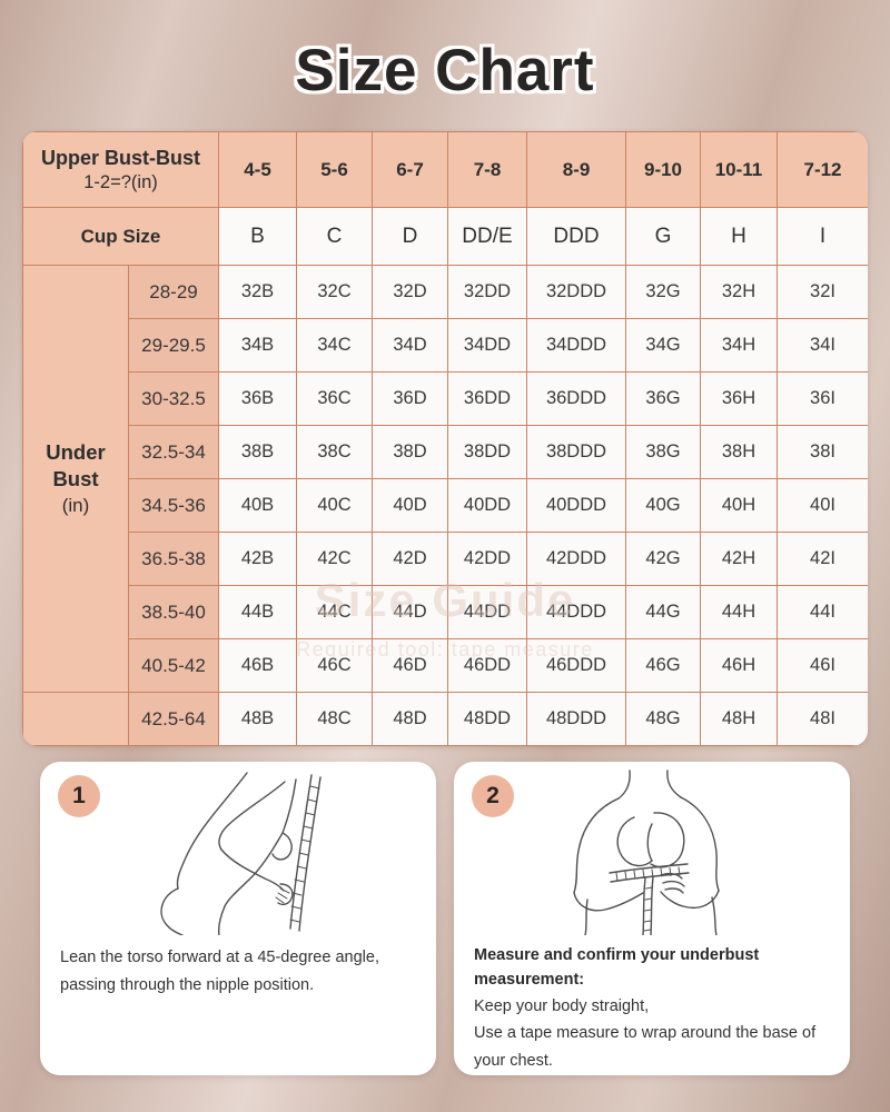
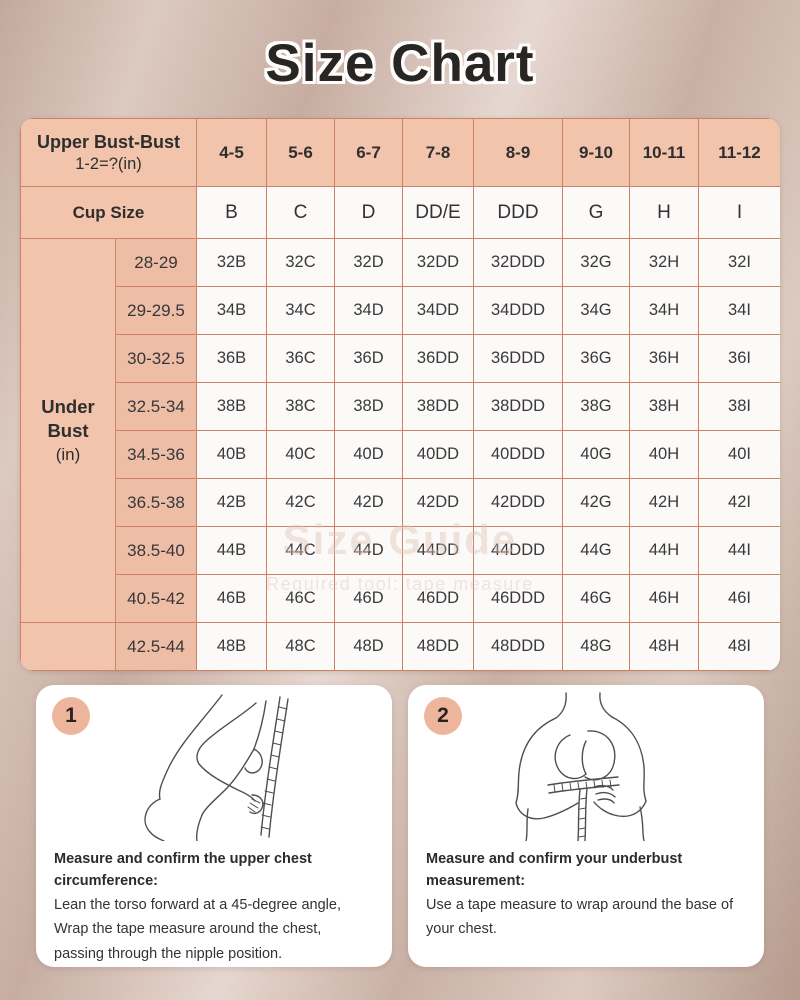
  Size Chart
- Upper Bust-Bust 1-2=?(in)	4-5	5-6	6-7	7-8	8-9	9-10	10-11	7-12
+ Upper Bust-Bust 1-2=?(in)	4-5	5-6	6-7	7-8	8-9	9-10	10-11	11-12
  Cup Size	B	C	D	DD/E	DDD	G	H	I
  Under Bust (in)	28-29	32B	32C	32D	32DD	32DDD	32G	32H	32I
  29-29.5	34B	34C	34D	34DD	34DDD	34G	34H	34I
  30-32.5	36B	36C	36D	36DD	36DDD	36G	36H	36I
  32.5-34	38B	38C	38D	38DD	38DDD	38G	38H	38I
  34.5-36	40B	40C	40D	40DD	40DDD	40G	40H	40I
  36.5-38	42B	42C	42D	42DD	42DDD	42G	42H	42I
  38.5-40	44B	44C	44D	44DD	44DDD	44G	44H	44I
  40.5-42	46B	46C	46D	46DD	46DDD	46G	46H	46I
- 	42.5-64	48B	48C	48D	48DD	48DDD	48G	48H	48I
+ 	42.5-44	48B	48C	48D	48DD	48DDD	48G	48H	48I
  Size Guide
  Required tool: tape measure
  1
+ Measure and confirm the upper chest circumference:
  Lean the torso forward at a 45-degree angle,
+ Wrap the tape measure around the chest,
  passing through the nipple position.
  2
  Measure and confirm your underbust measurement:
- Keep your body straight,
  Use a tape measure to wrap around the base of your chest.
